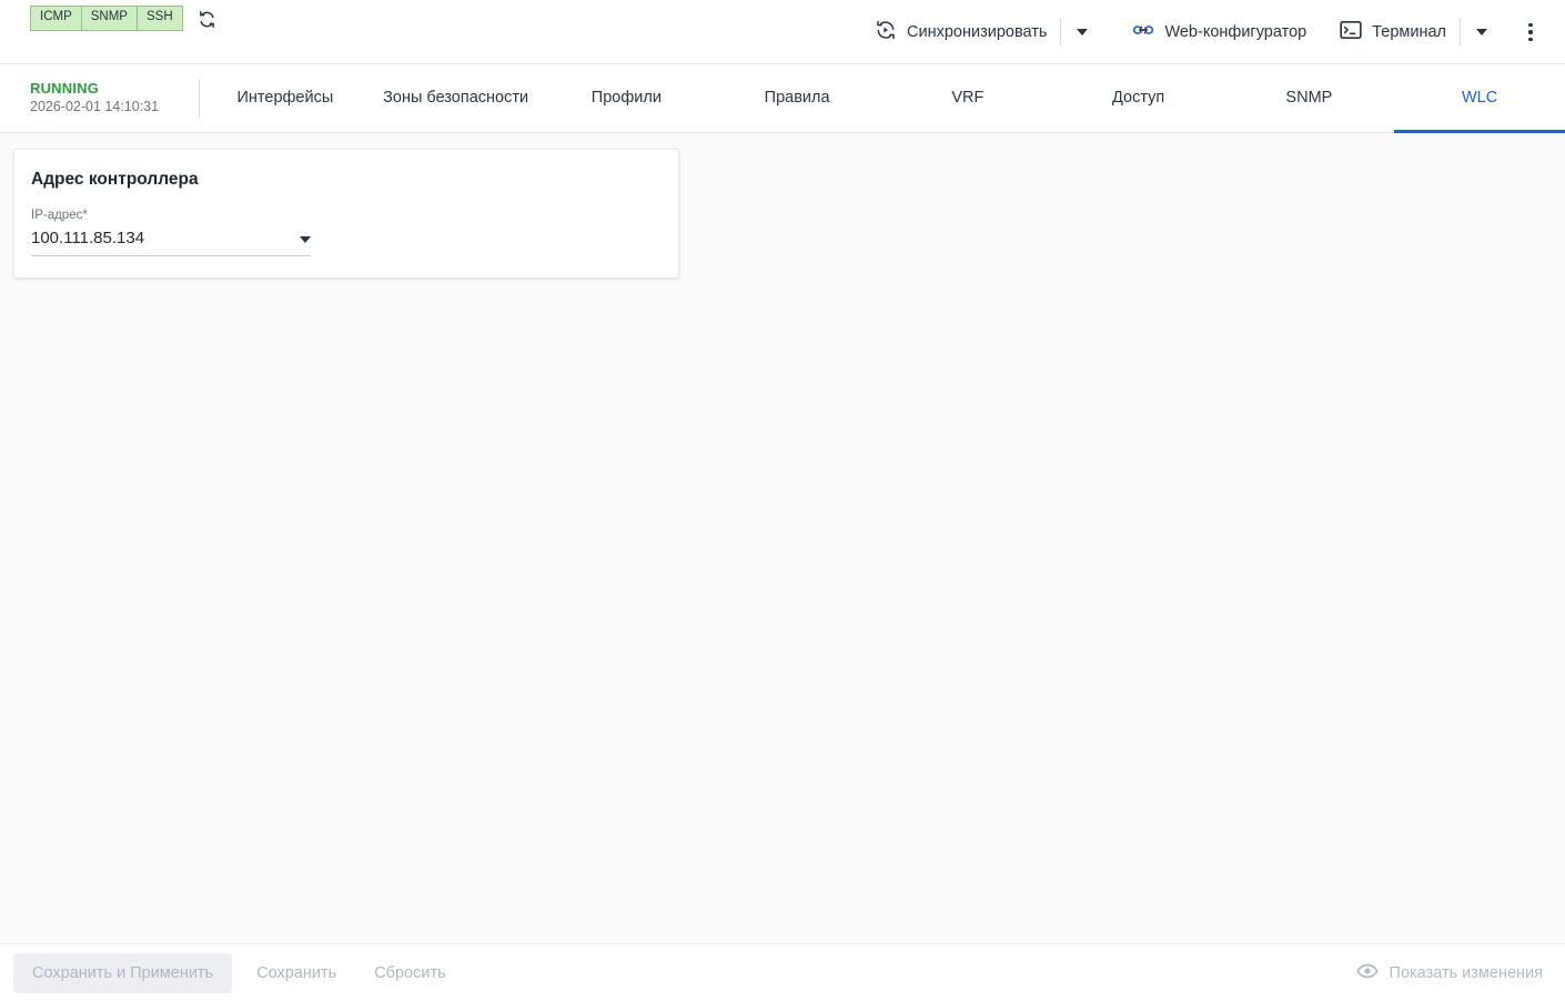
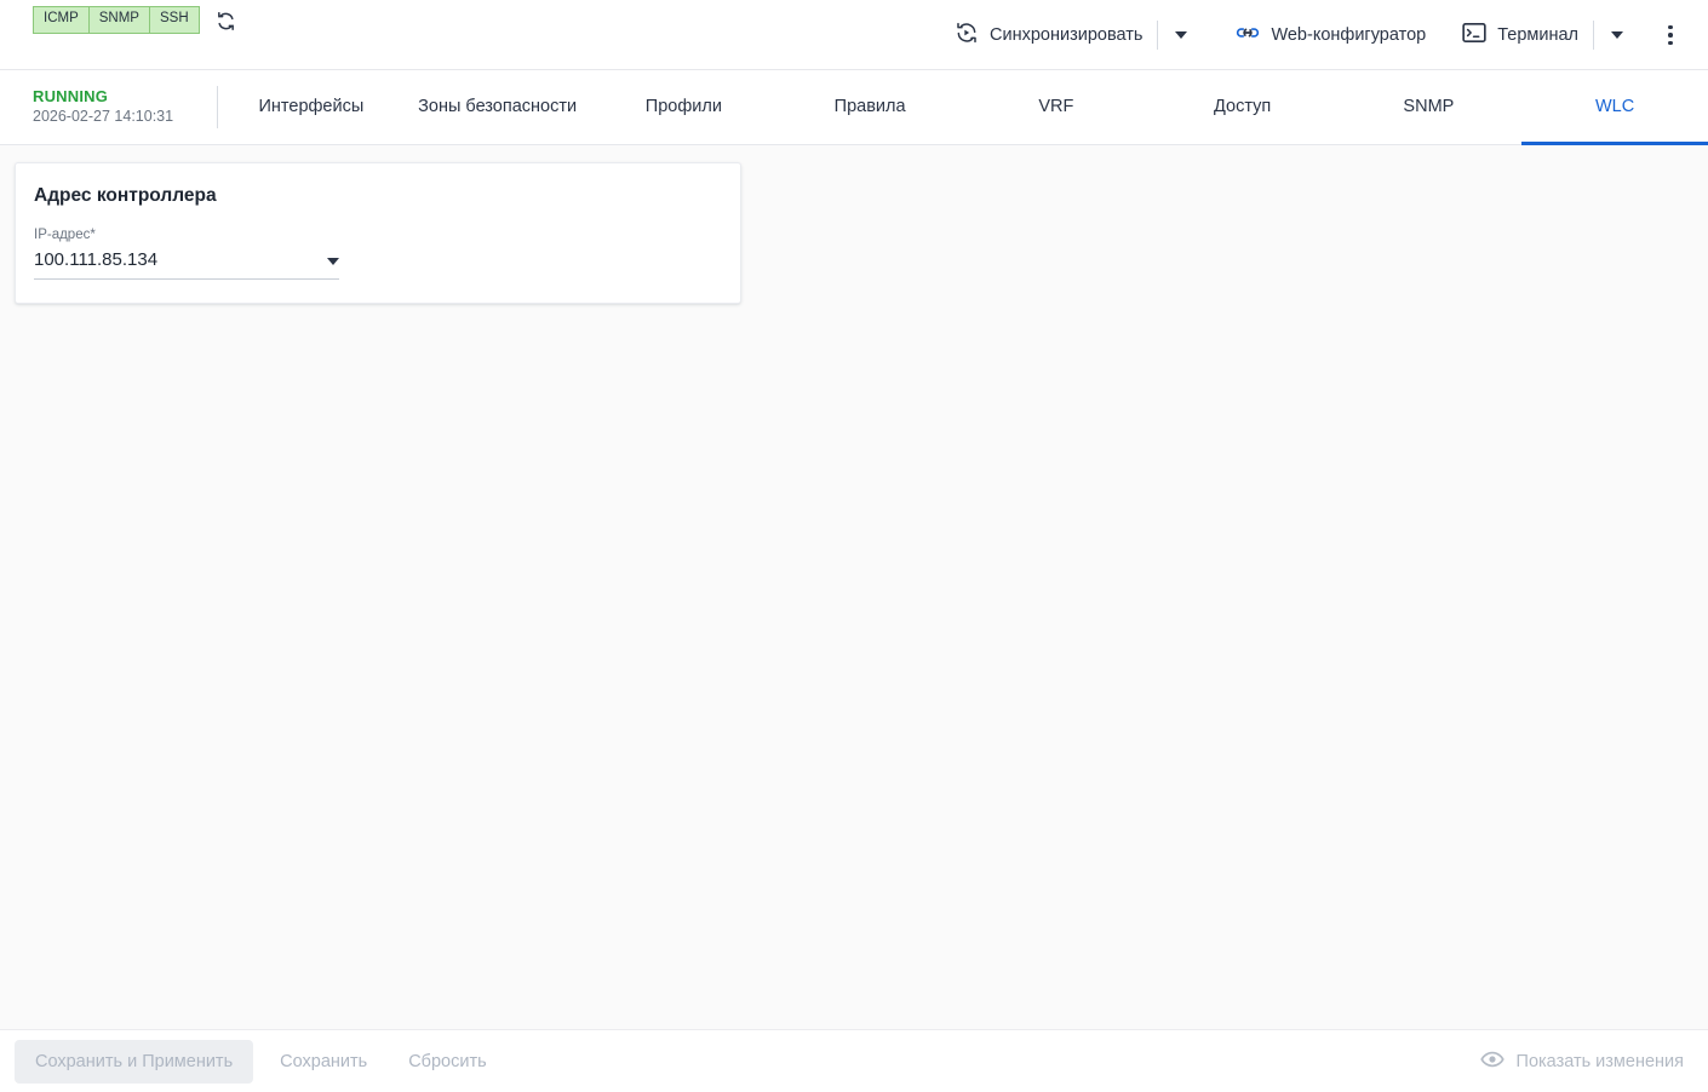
  ICMP
  SNMP
  SSH
  Синхронизировать
  Web-конфигуратор
  Терминал
  RUNNING
- 2026-02-01 14:10:31
+ 2026-02-27 14:10:31
  Интерфейсы
  Зоны безопасности
  Профили
  Правила
  VRF
  Доступ
  SNMP
  WLC
  Адрес контроллера
  IP-адрес*
  100.111.85.134
  Сохранить и Применить
  Сохранить
  Сбросить
  Показать изменения
